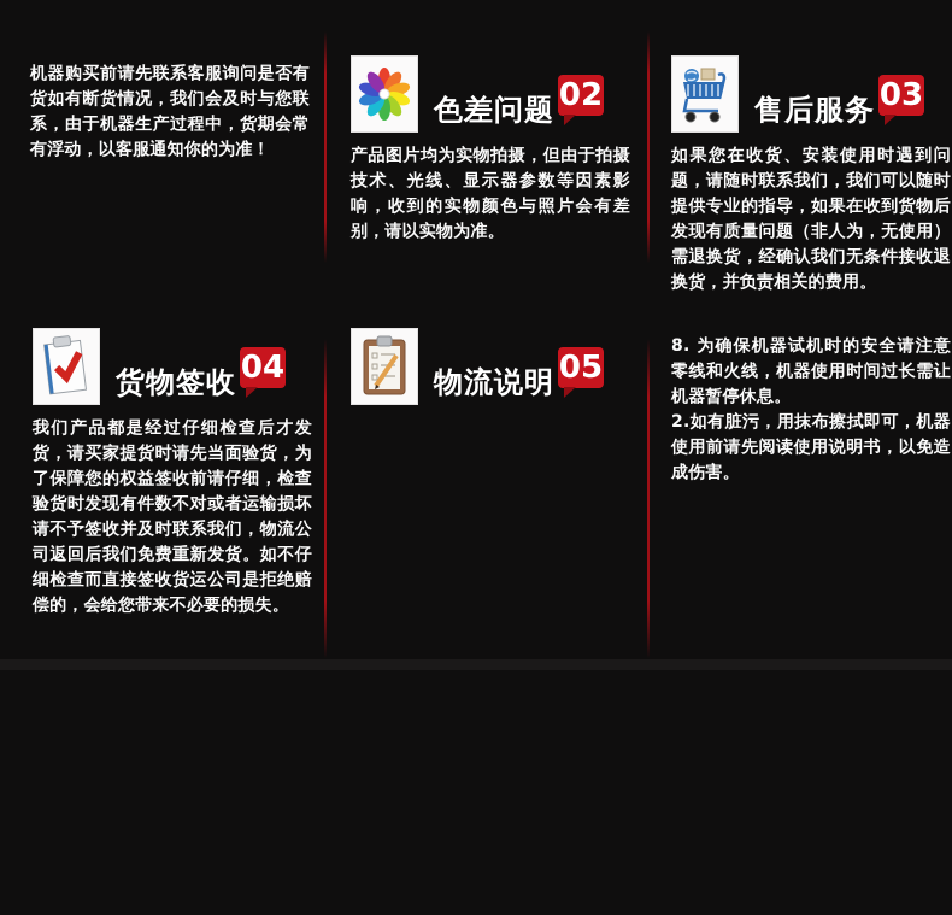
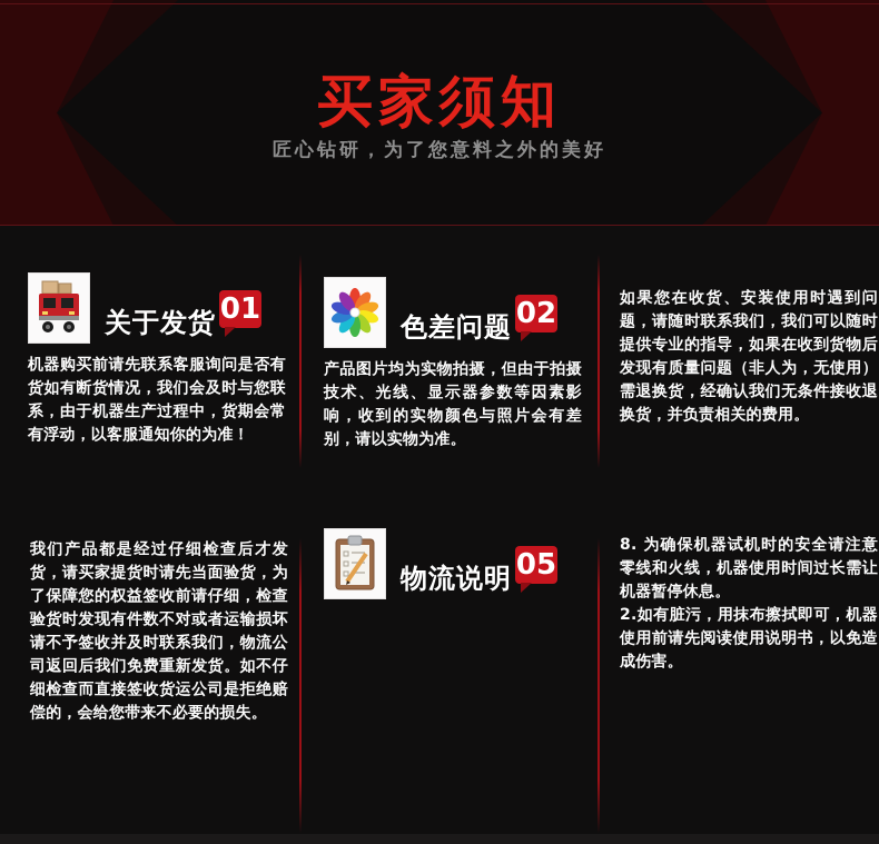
+ 买家须知
+ 匠心钻研，为了您意料之外的美好
+ 关于发货
+ 01
  机器购买前请先联系客服询问是否有货如有断货情况，我们会及时与您联系，由于机器生产过程中，货期会常有浮动，以客服通知你的为准！
  色差问题
  02
  产品图片均为实物拍摄，但由于拍摄技术、光线、显示器参数等因素影响，收到的实物颜色与照片会有差别，请以实物为准。
- 售后服务
- 03
  如果您在收货、安装使用时遇到问题，请随时联系我们，我们可以随时提供专业的指导，如果在收到货物后发现有质量问题（非人为，无使用）需退换货，经确认我们无条件接收退换货，并负责相关的费用。
- 货物签收
- 04
  我们产品都是经过仔细检查后才发货，请买家提货时请先当面验货，为了保障您的权益签收前请仔细，检查验货时发现有件数不对或者运输损坏请不予签收并及时联系我们，物流公司返回后我们免费重新发货。如不仔细检查而直接签收货运公司是拒绝赔偿的，会给您带来不必要的损失。
  物流说明
  05
  8. 为确保机器试机时的安全请注意零线和火线，机器使用时间过长需让机器暂停休息。
  2.如有脏污，用抹布擦拭即可，机器使用前请先阅读使用说明书，以免造成伤害。
